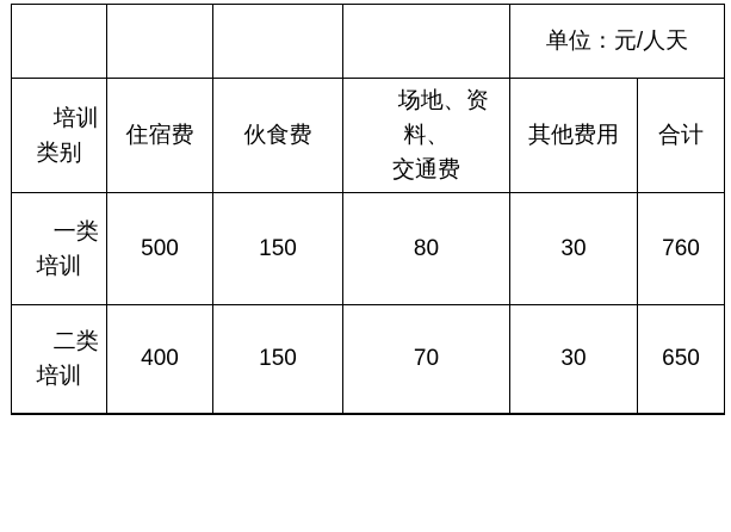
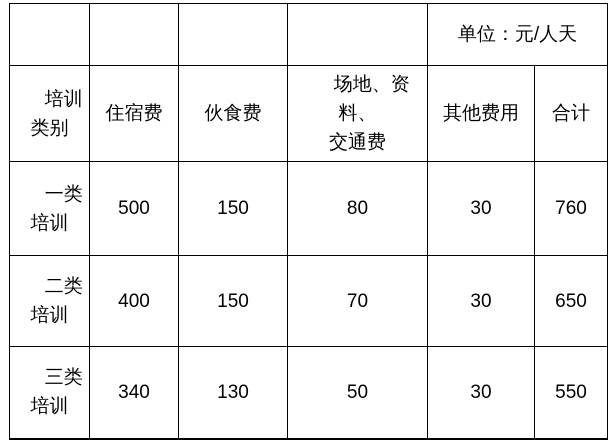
  				单位：元/人天
  培训 类别	住宿费	伙食费	场地、资料、 交通费	其他费用	合计
  一类 培训	500	150	80	30	760
  二类 培训	400	150	70	30	650
+ 三类 培训	340	130	50	30	550
